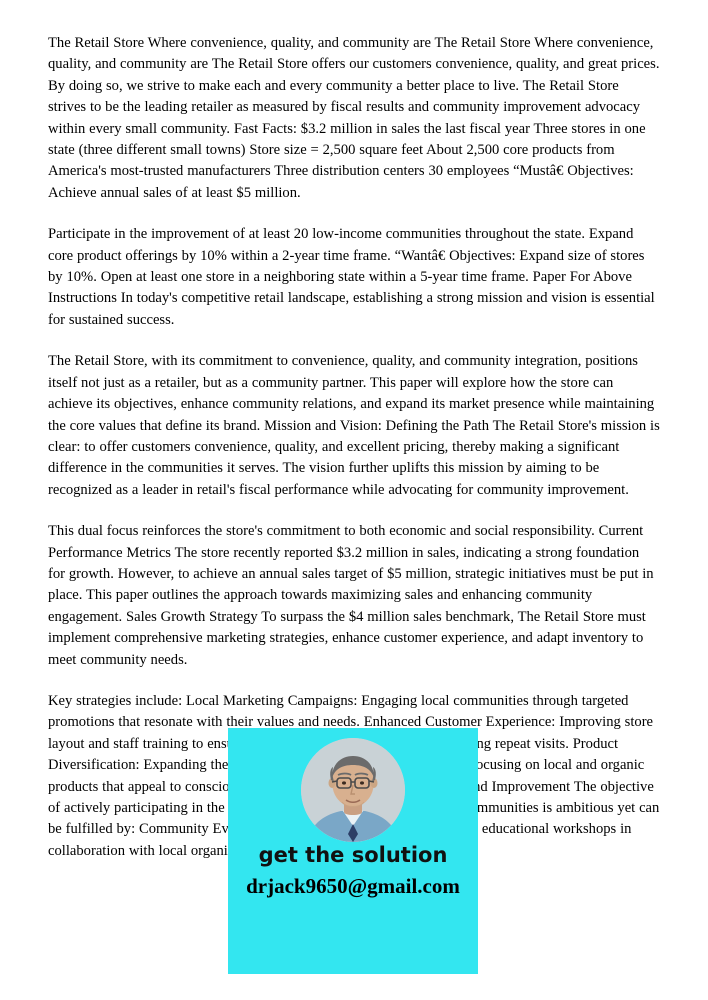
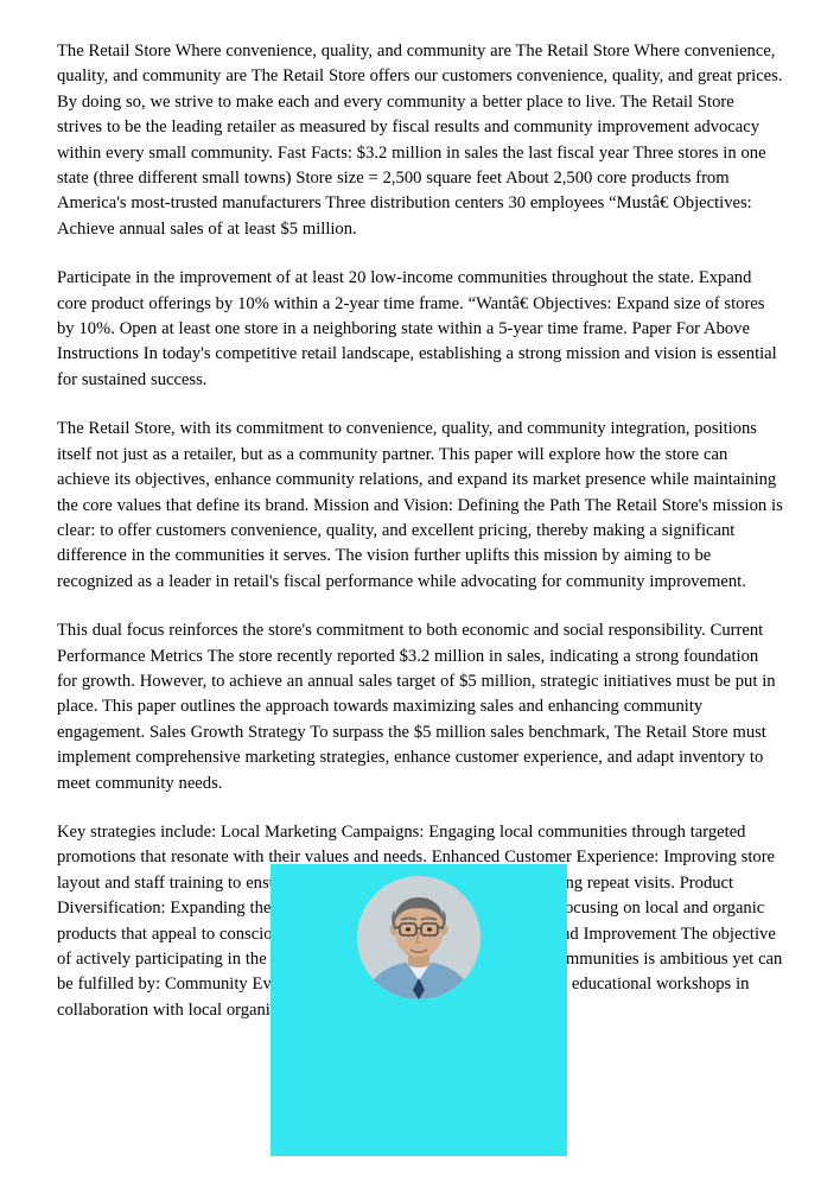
  The Retail Store Where convenience, quality, and community are The Retail Store Where convenience, quality, and community are The Retail Store offers our customers convenience, quality, and great prices. By doing so, we strive to make each and every community a better place to live. The Retail Store strives to be the leading retailer as measured by fiscal results and community improvement advocacy within every small community. Fast Facts: $3.2 million in sales the last fiscal year Three stores in one state (three different small towns) Store size = 2,500 square feet About 2,500 core products from America's most-trusted manufacturers Three distribution centers 30 employees “Mustâ€ Objectives: Achieve annual sales of at least $5 million.
  Participate in the improvement of at least 20 low-income communities throughout the state. Expand core product offerings by 10% within a 2-year time frame. “Wantâ€ Objectives: Expand size of stores by 10%. Open at least one store in a neighboring state within a 5-year time frame. Paper For Above Instructions In today's competitive retail landscape, establishing a strong mission and vision is essential for sustained success.
  The Retail Store, with its commitment to convenience, quality, and community integration, positions itself not just as a retailer, but as a community partner. This paper will explore how the store can achieve its objectives, enhance community relations, and expand its market presence while maintaining the core values that define its brand. Mission and Vision: Defining the Path The Retail Store's mission is clear: to offer customers convenience, quality, and excellent pricing, thereby making a significant difference in the communities it serves. The vision further uplifts this mission by aiming to be recognized as a leader in retail's fiscal performance while advocating for community improvement.
- This dual focus reinforces the store's commitment to both economic and social responsibility. Current Performance Metrics The store recently reported $3.2 million in sales, indicating a strong foundation for growth. However, to achieve an annual sales target of $5 million, strategic initiatives must be put in place. This paper outlines the approach towards maximizing sales and enhancing community engagement. Sales Growth Strategy To surpass the $4 million sales benchmark, The Retail Store must implement comprehensive marketing strategies, enhance customer experience, and adapt inventory to meet community needs.
+ This dual focus reinforces the store's commitment to both economic and social responsibility. Current Performance Metrics The store recently reported $3.2 million in sales, indicating a strong foundation for growth. However, to achieve an annual sales target of $5 million, strategic initiatives must be put in place. This paper outlines the approach towards maximizing sales and enhancing community engagement. Sales Growth Strategy To surpass the $5 million sales benchmark, The Retail Store must implement comprehensive marketing strategies, enhance customer experience, and adapt inventory to meet community needs.
  Key strategies include: Local Marketing Campaigns: Engaging local communities through targeted promotions that resonate with their values and needs. Enhanced Customer Experience: Improving store layout and staff training to ensng repeat visits. Product Diversification: Expanding theocusing on local and organic products that appeal to consciod Improvement The objective of actively participating in themmunities is ambitious yet can be fulfilled by: Community Ev educational workshops in collaboration with local organi
- get the solution
- drjack9650@gmail.com
